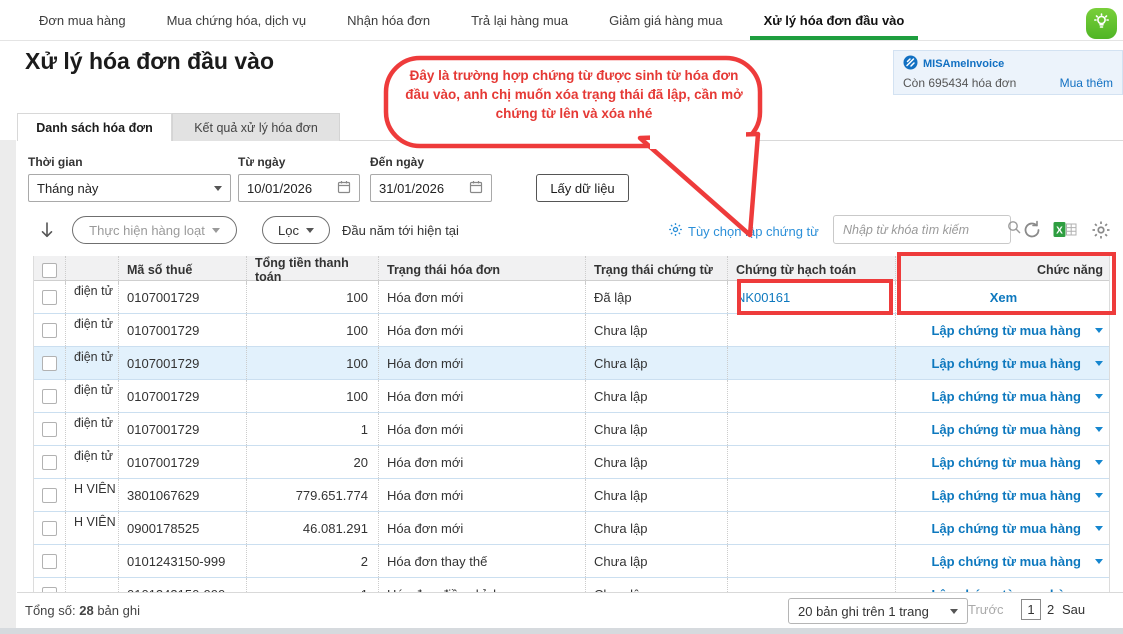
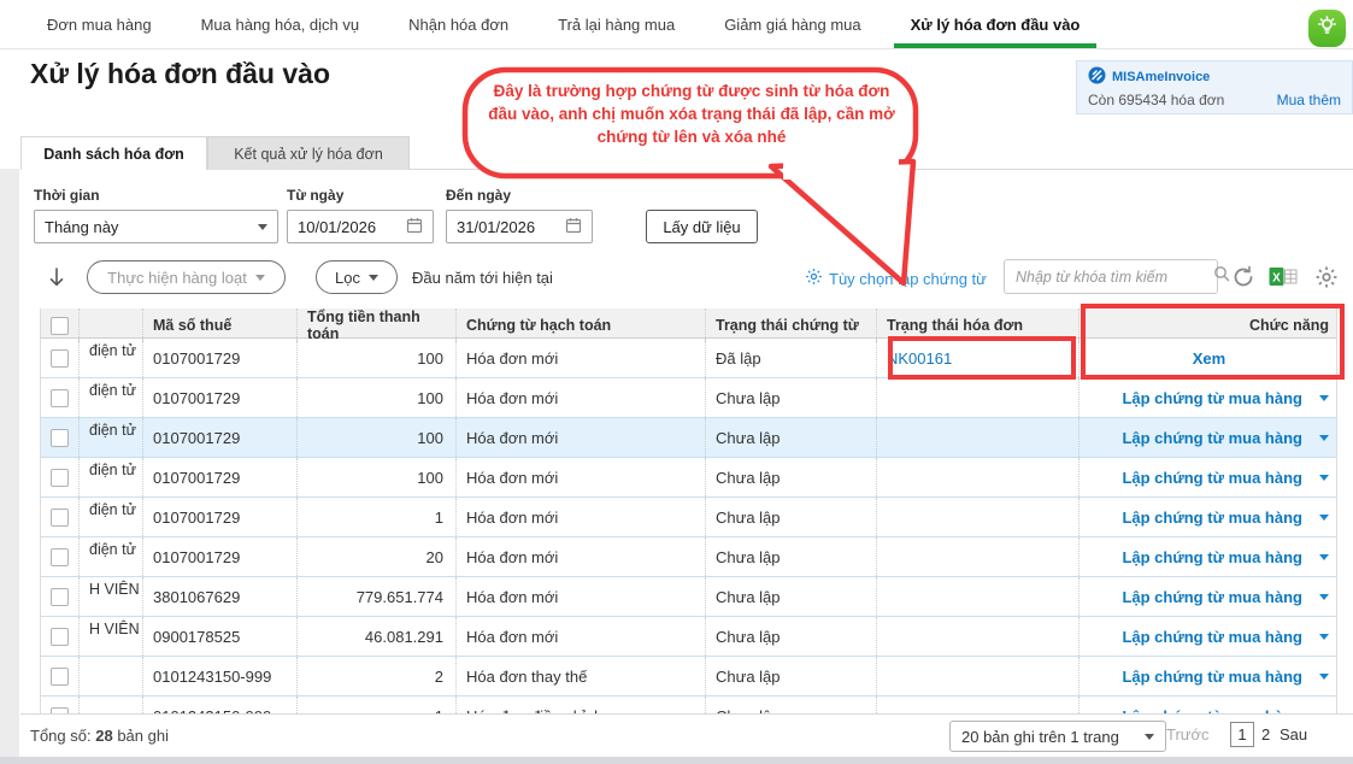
  Đơn mua hàng
- Mua chứng hóa, dịch vụ
+ Mua hàng hóa, dịch vụ
  Nhận hóa đơn
  Trả lại hàng mua
  Giảm giá hàng mua
  Xử lý hóa đơn đầu vào
  Xử lý hóa đơn đầu vào
  MISAmeInvoice
  Còn 695434 hóa đơn
  Mua thêm
  Danh sách hóa đơn
  Kết quả xử lý hóa đơn
  Thời gian
  Từ ngày
  Đến ngày
  Tháng này
  10/01/2026
  31/01/2026
  Lấy dữ liệu
  Thực hiện hàng loạt
  Lọc
  Đầu năm tới hiện tại
  Tùy chọnp chứng từ
  Nhập từ khóa tìm kiếm
  X
  Mã số thuế
  Tổng tiền thanh toán
- Trạng thái hóa đơn
+ Chứng từ hạch toán
  Trạng thái chứng từ
- Chứng từ hạch toán
+ Trạng thái hóa đơn
  Chức năng
  điện tử
  0107001729
  100
  Hóa đơn mới
  Đã lập
  NK00161
  Xem
  điện tử
  0107001729
  100
  Hóa đơn mới
  Chưa lập
  Lập chứng từ mua hàng
  điện tử
  0107001729
  100
  Hóa đơn mới
  Chưa lập
  Lập chứng từ mua hàng
  điện tử
  0107001729
  100
  Hóa đơn mới
  Chưa lập
  Lập chứng từ mua hàng
  điện tử
  0107001729
  1
  Hóa đơn mới
  Chưa lập
  Lập chứng từ mua hàng
  điện tử
  0107001729
  20
  Hóa đơn mới
  Chưa lập
  Lập chứng từ mua hàng
  H VIÊN
  3801067629
  779.651.774
  Hóa đơn mới
  Chưa lập
  Lập chứng từ mua hàng
  H VIÊN
  0900178525
  46.081.291
  Hóa đơn mới
  Chưa lập
  Lập chứng từ mua hàng
  0101243150-999
  2
  Hóa đơn thay thế
  Chưa lập
  Lập chứng từ mua hàng
  Tổng số: 28 bản ghi
  20 bản ghi trên 1 trang
  Trước
  Sau
  1
  2
  Đây là trường hợp chứng từ được sinh từ hóa đơn đầu vào, anh chị muốn xóa trạng thái đã lập, cần mở chứng từ lên và xóa nhé
